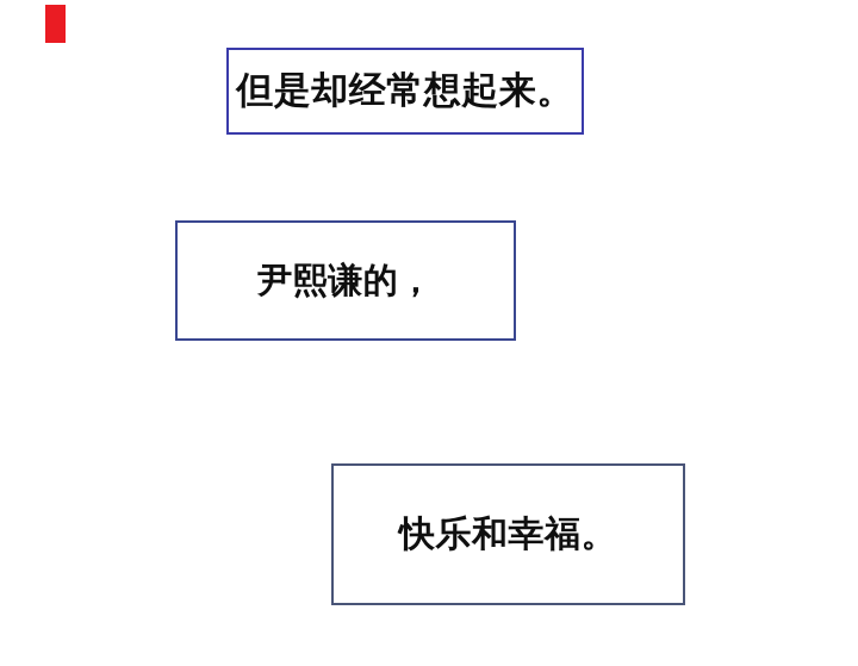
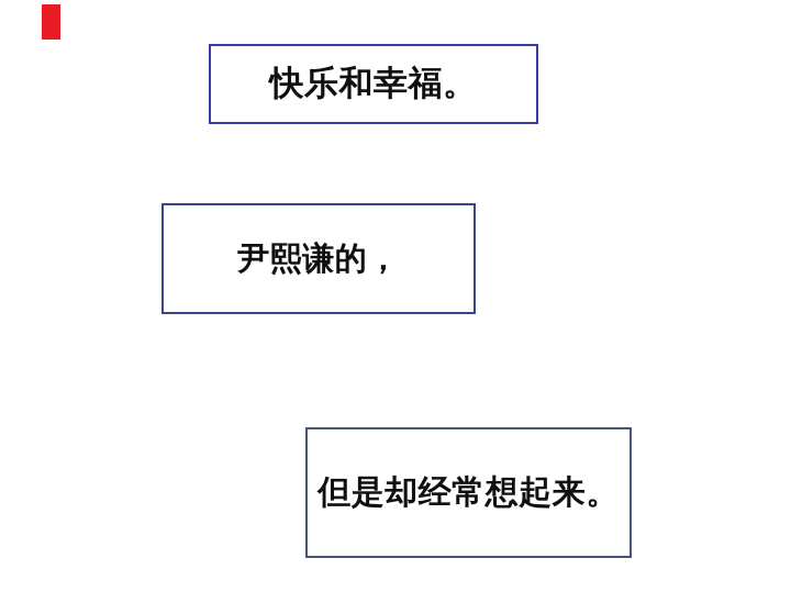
- 但是却经常想起来。
+ 快乐和幸福。
  尹熙谦的，
- 快乐和幸福。
+ 但是却经常想起来。
